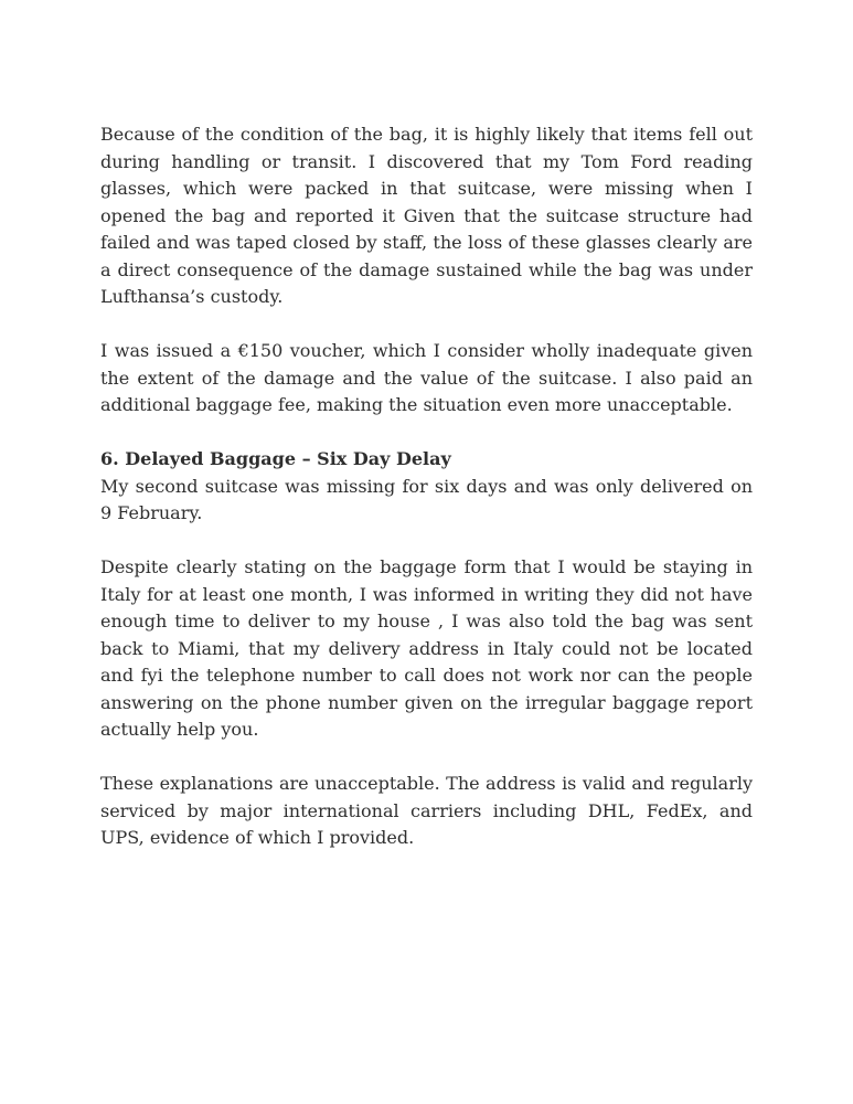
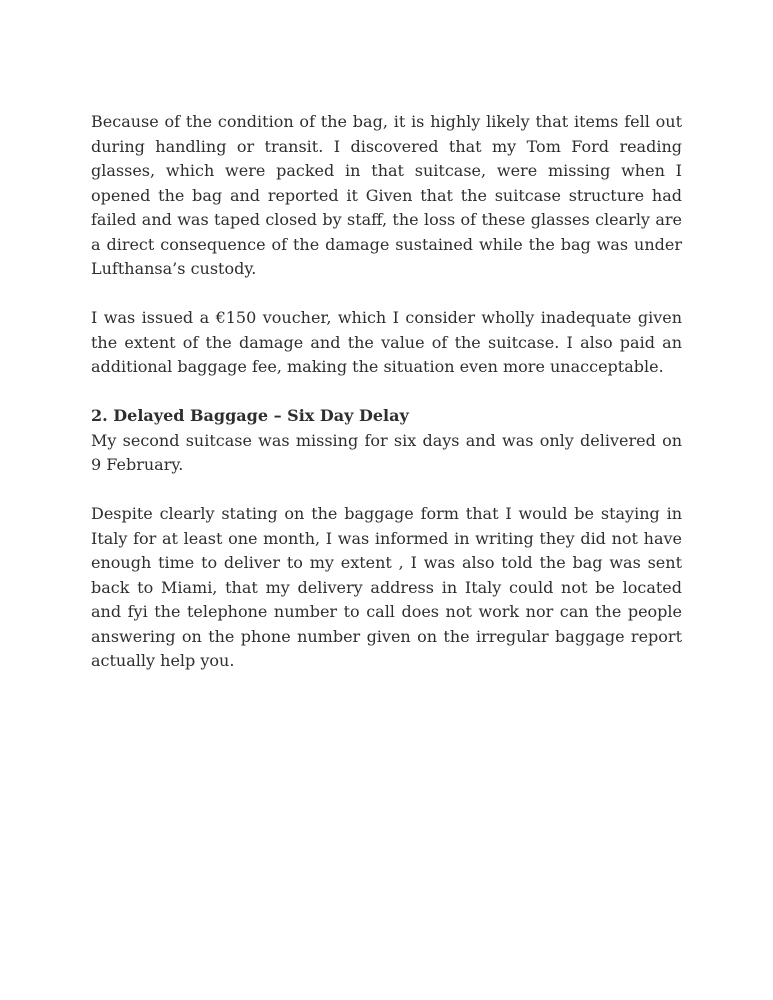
  Because of the condition of the bag, it is highly likely that items fell out during handling or transit. I discovered that my Tom Ford reading glasses, which were packed in that suitcase, were missing when I opened the bag and reported it Given that the suitcase structure had failed and was taped closed by staff, the loss of these glasses clearly are a direct consequence of the damage sustained while the bag was under Lufthansa’s custody.
  I was issued a €150 voucher, which I consider wholly inadequate given the extent of the damage and the value of the suitcase. I also paid an additional baggage fee, making the situation even more unacceptable.
- 6. Delayed Baggage – Six Day Delay
+ 2. Delayed Baggage – Six Day Delay
  My second suitcase was missing for six days and was only delivered on 9 February.
- Despite clearly stating on the baggage form that I would be staying in Italy for at least one month, I was informed in writing they did not have enough time to deliver to my house , I was also told the bag was sent back to Miami, that my delivery address in Italy could not be located and fyi the telephone number to call does not work nor can the people answering on the phone number given on the irregular baggage report actually help you.
+ Despite clearly stating on the baggage form that I would be staying in Italy for at least one month, I was informed in writing they did not have enough time to deliver to my extent , I was also told the bag was sent back to Miami, that my delivery address in Italy could not be located and fyi the telephone number to call does not work nor can the people answering on the phone number given on the irregular baggage report actually help you.
- These explanations are unacceptable. The address is valid and regularly serviced by major international carriers including DHL, FedEx, and UPS, evidence of which I provided.
